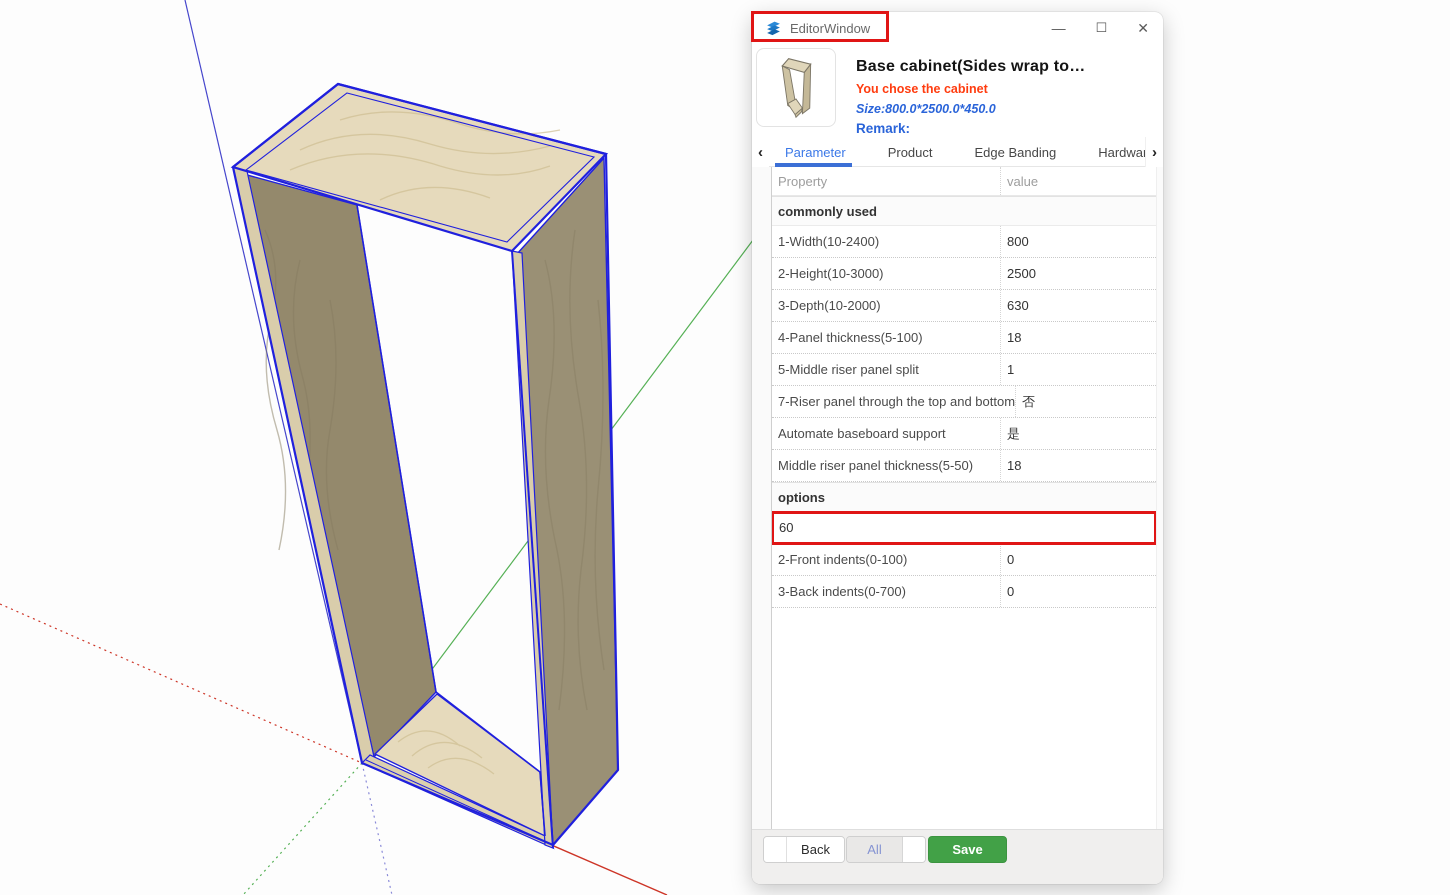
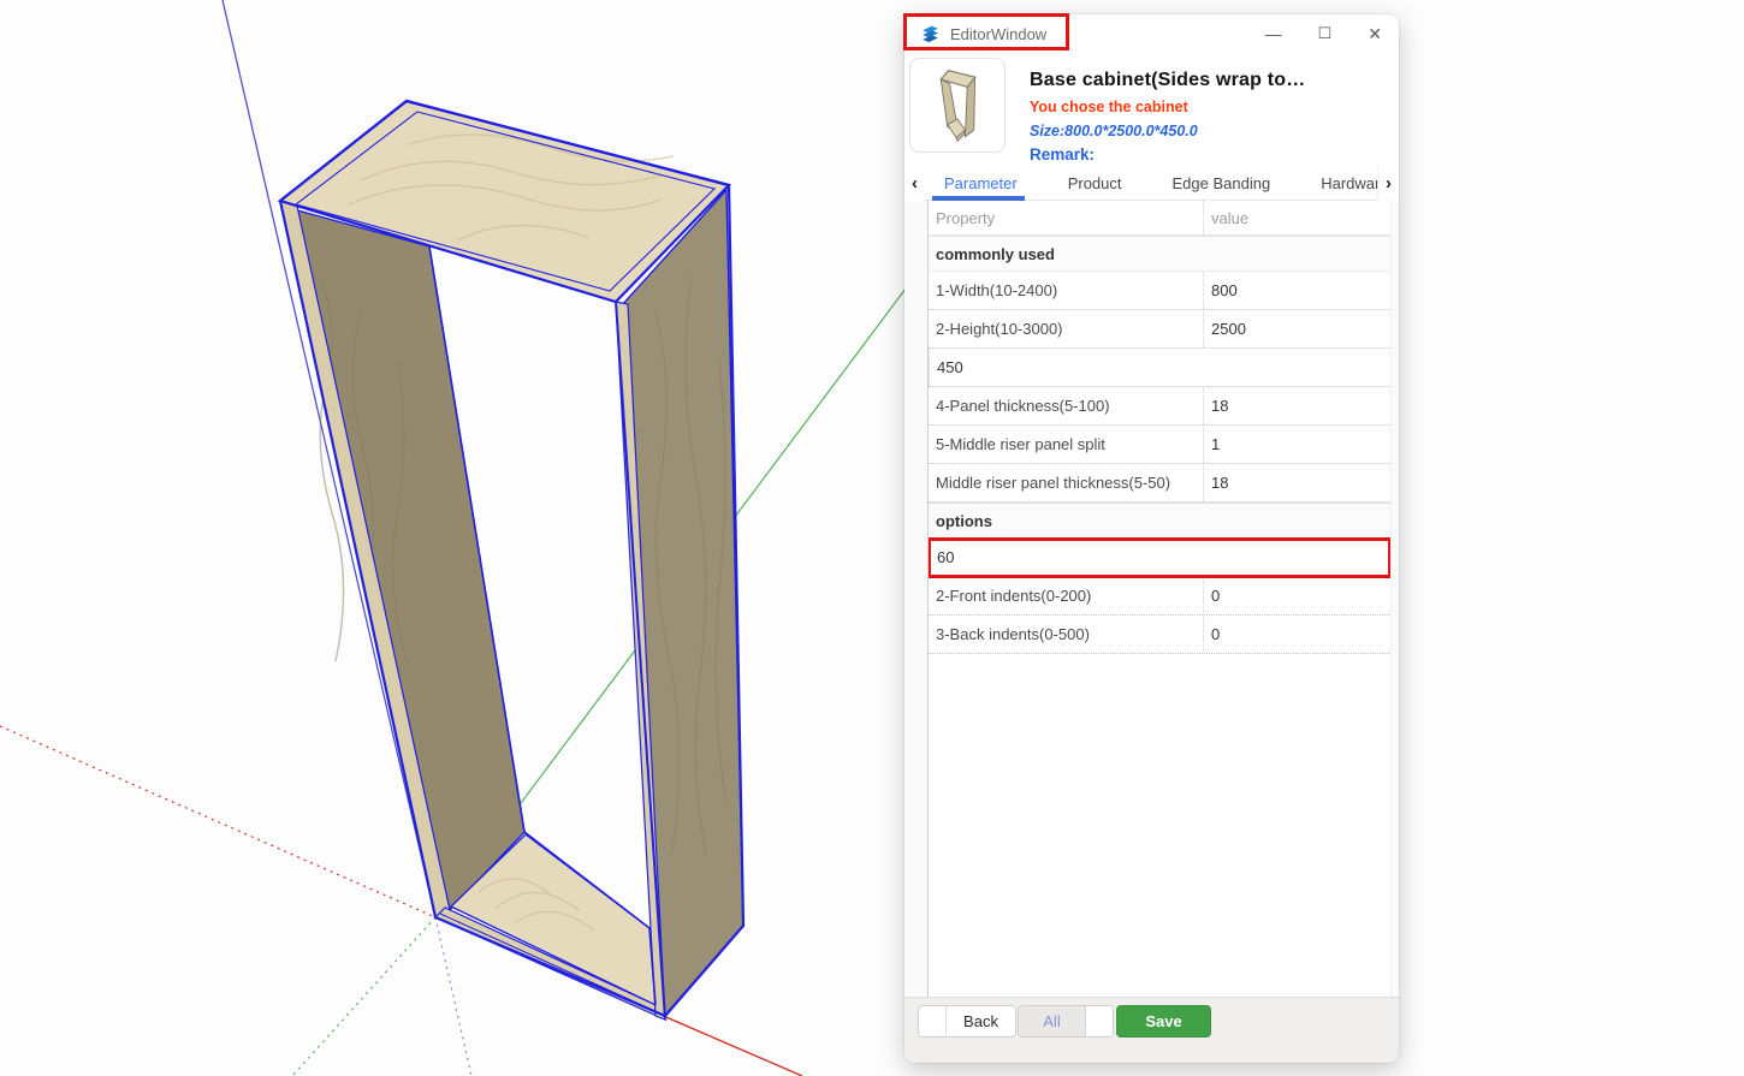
  EditorWindow
  —
  ☐
  ✕
  Base cabinet(Sides wrap to…
  You chose the cabinet
  Size:800.0*2500.0*450.0
  Remark:
  ‹
  Parameter
  Product
  Edge Banding
  Hardwa
  ›
  Property
  value
  commonly used
  1-Width(10-2400)
  800
  2-Height(10-3000)
  2500
- 3-Depth(10-2000)
- 630
+ 450
  4-Panel thickness(5-100)
  18
  5-Middle riser panel split
  1
- 7-Riser panel through the top and bottom
- 否
- Automate baseboard support
- 是
  Middle riser panel thickness(5-50)
  18
  options
  60
- 2-Front indents(0-100)
+ 2-Front indents(0-200)
  0
- 3-Back indents(0-700)
+ 3-Back indents(0-500)
  0
  Back
  All
  Save
